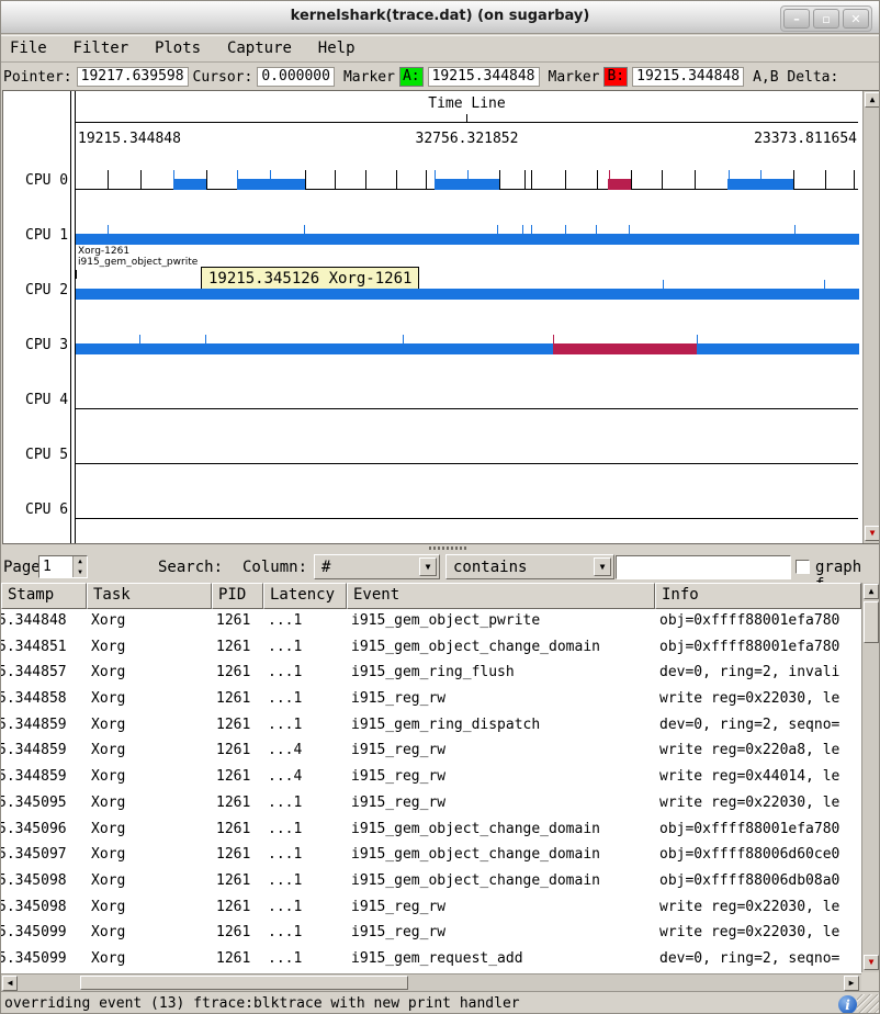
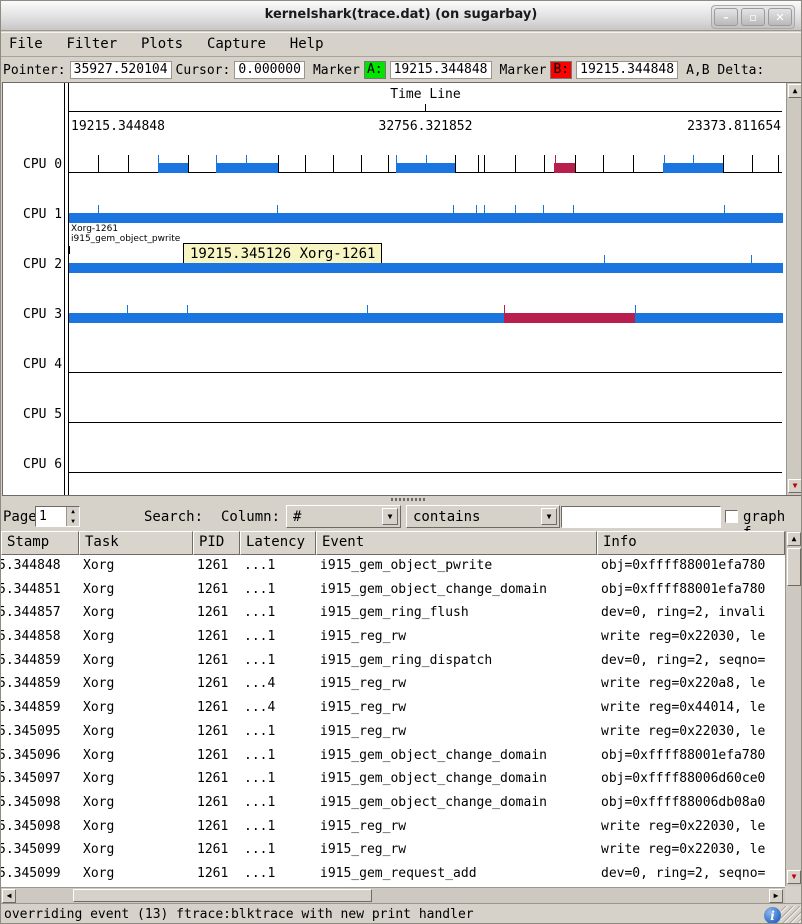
  kernelshark(trace.dat) (on sugarbay)
  –
  ▫
  ✕
  File Filter Plots Capture Help
  Pointer:
- 19217.639598
+ 35927.520104
  Cursor:
  0.000000
  Marker
  A:
  19215.344848
  Marker
  B:
  19215.344848
  A,B Delta:
  CPU 0
  CPU 1
  CPU 2
  CPU 3
  CPU 4
  CPU 5
  CPU 6
  Time Line
  19215.344848
  32756.321852
  23373.811654
  Xorg-1261
  i915_gem_object_pwrite
  19215.345126 Xorg-1261
  ▲
  ▼
  Page
  1
  Search:
  Column:
  #
  ▼
  contains
  ▼
  graph
  Stamp
  Task
  PID
  Latency
  Event
  Info
  5.344848
  Xorg
  1261
  ...1
  i915_gem_object_pwrite
  obj=0xffff88001efa780
  5.344851
  Xorg
  1261
  ...1
  i915_gem_object_change_domain
  obj=0xffff88001efa780
  5.344857
  Xorg
  1261
  ...1
  i915_gem_ring_flush
  dev=0, ring=2, invali
  5.344858
  Xorg
  1261
  ...1
  i915_reg_rw
  write reg=0x22030, le
  5.344859
  Xorg
  1261
  ...1
  i915_gem_ring_dispatch
  dev=0, ring=2, seqno=
  5.344859
  Xorg
  1261
  ...4
  i915_reg_rw
  write reg=0x220a8, le
  5.344859
  Xorg
  1261
  ...4
  i915_reg_rw
  write reg=0x44014, le
  5.345095
  Xorg
  1261
  ...1
  i915_reg_rw
  write reg=0x22030, le
  5.345096
  Xorg
  1261
  ...1
  i915_gem_object_change_domain
  obj=0xffff88001efa780
  5.345097
  Xorg
  1261
  ...1
  i915_gem_object_change_domain
  obj=0xffff88006d60ce0
  5.345098
  Xorg
  1261
  ...1
  i915_gem_object_change_domain
  obj=0xffff88006db08a0
  5.345098
  Xorg
  1261
  ...1
  i915_reg_rw
  write reg=0x22030, le
  5.345099
  Xorg
  1261
  ...1
  i915_reg_rw
  write reg=0x22030, le
  5.345099
  Xorg
  1261
  ...1
  i915_gem_request_add
  dev=0, ring=2, seqno=
  ▲
  ▼
  ◀
  ▶
  overriding event (13) ftrace:blktrace with new print handler
  i
